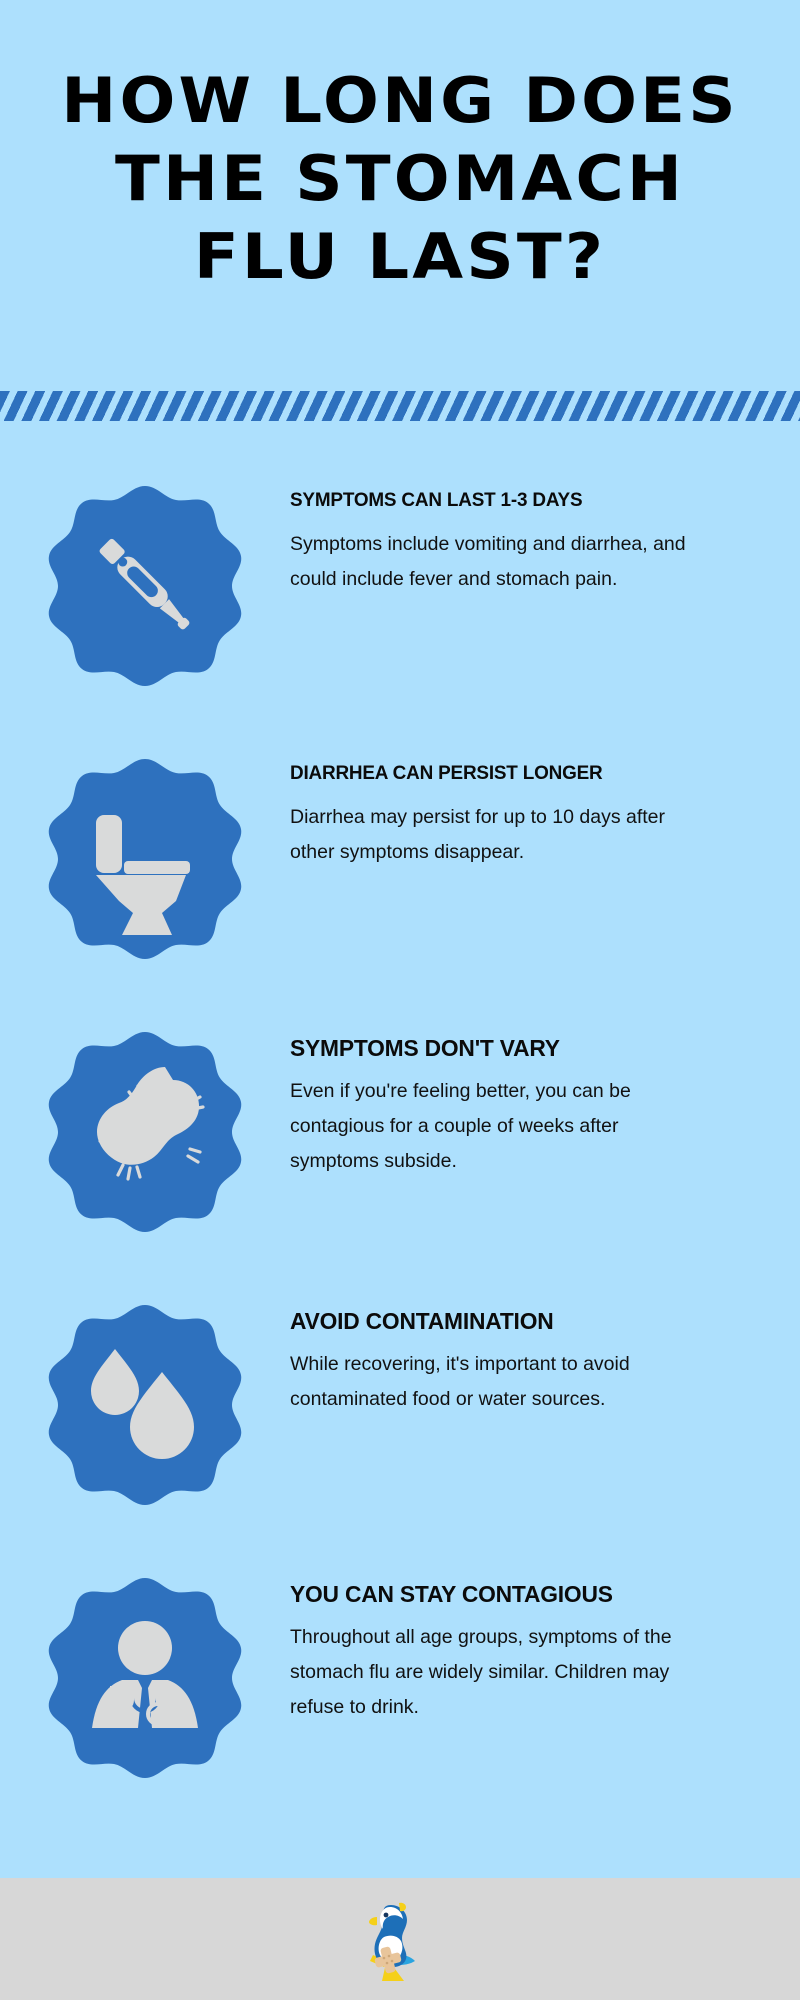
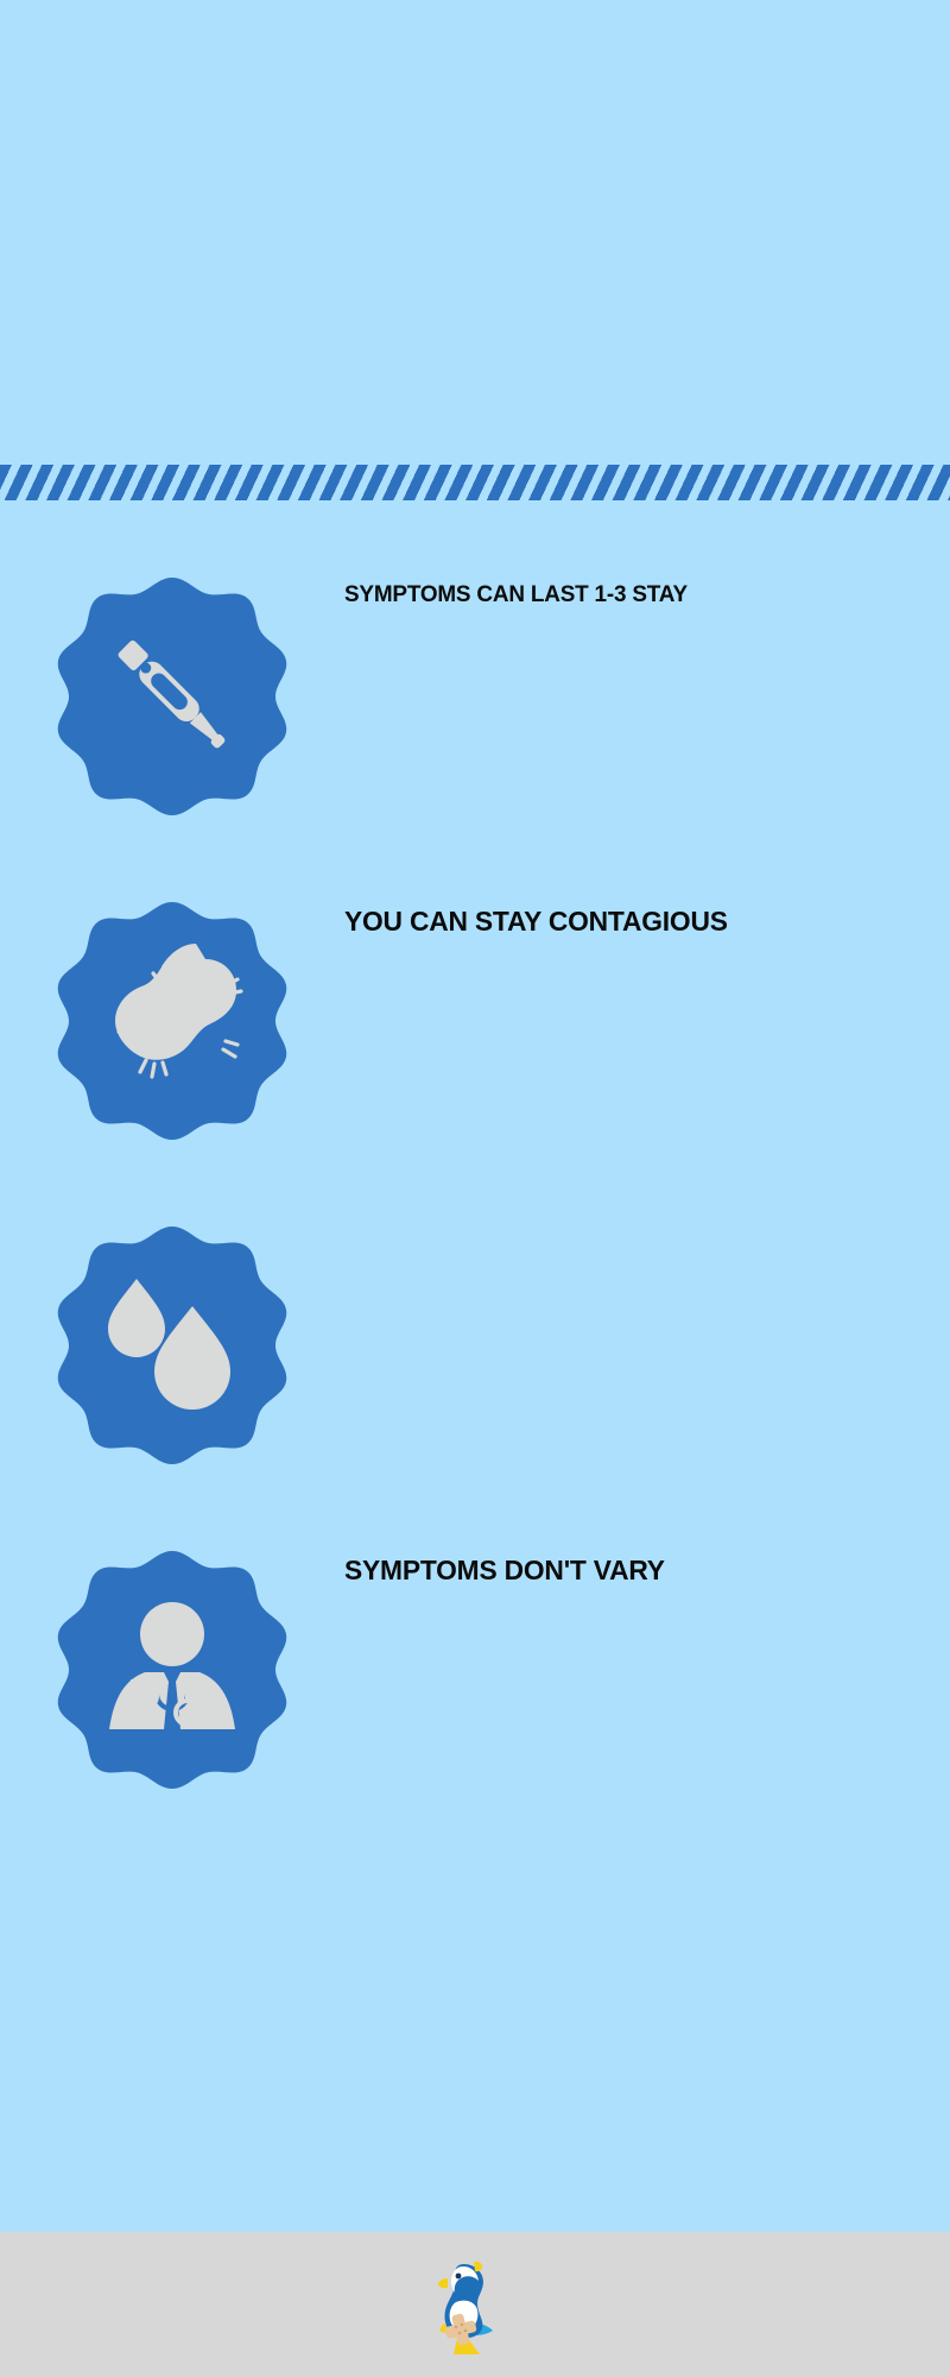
- HOW LONG DOES
- THE STOMACH
- FLU LAST?
- SYMPTOMS CAN LAST 1-3 DAYS
+ SYMPTOMS CAN LAST 1-3 STAY
- Symptoms include vomiting and diarrhea, and could include fever and stomach pain.
- DIARRHEA CAN PERSIST LONGER
- Diarrhea may persist for up to 10 days after other symptoms disappear.
- SYMPTOMS DON'T VARY
+ YOU CAN STAY CONTAGIOUS
- Even if you're feeling better, you can be contagious for a couple of weeks after symptoms subside.
- AVOID CONTAMINATION
- While recovering, it's important to avoid contaminated food or water sources.
- YOU CAN STAY CONTAGIOUS
+ SYMPTOMS DON'T VARY
- Throughout all age groups, symptoms of the stomach flu are widely similar. Children may refuse to drink.
